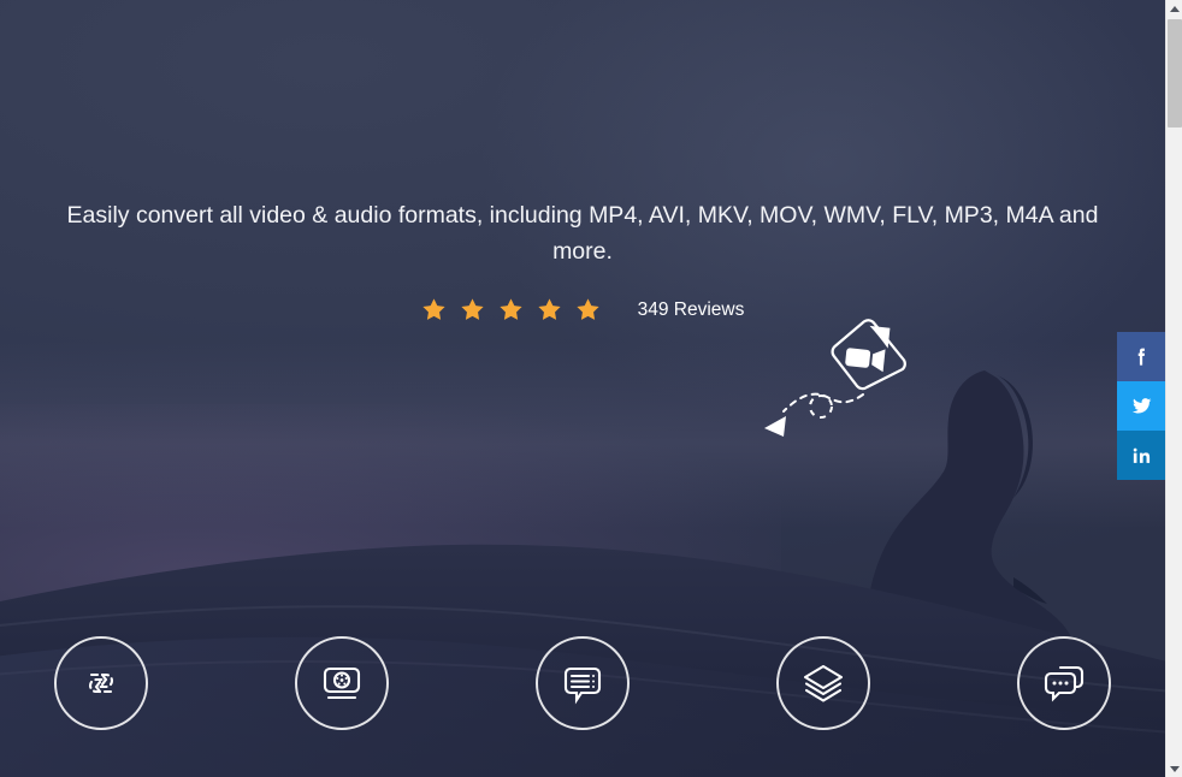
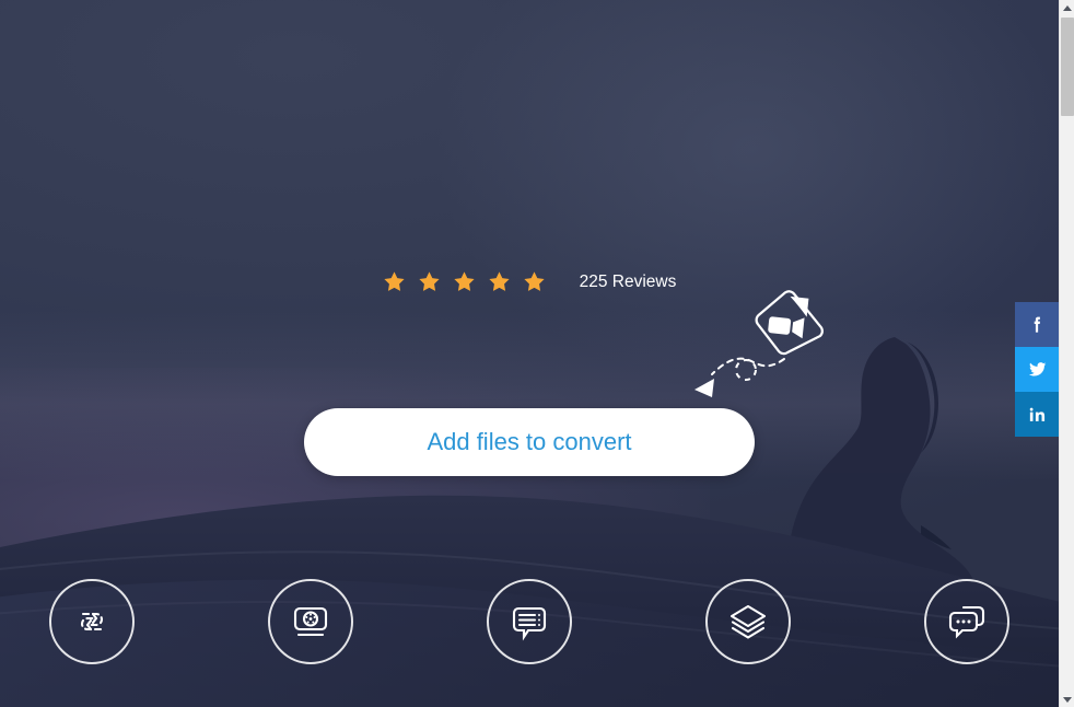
- Easily convert all video & audio formats, including MP4, AVI, MKV, MOV, WMV, FLV, MP3, M4A and more.
- 349 Reviews
+ 225 Reviews
+ Add files to convert
